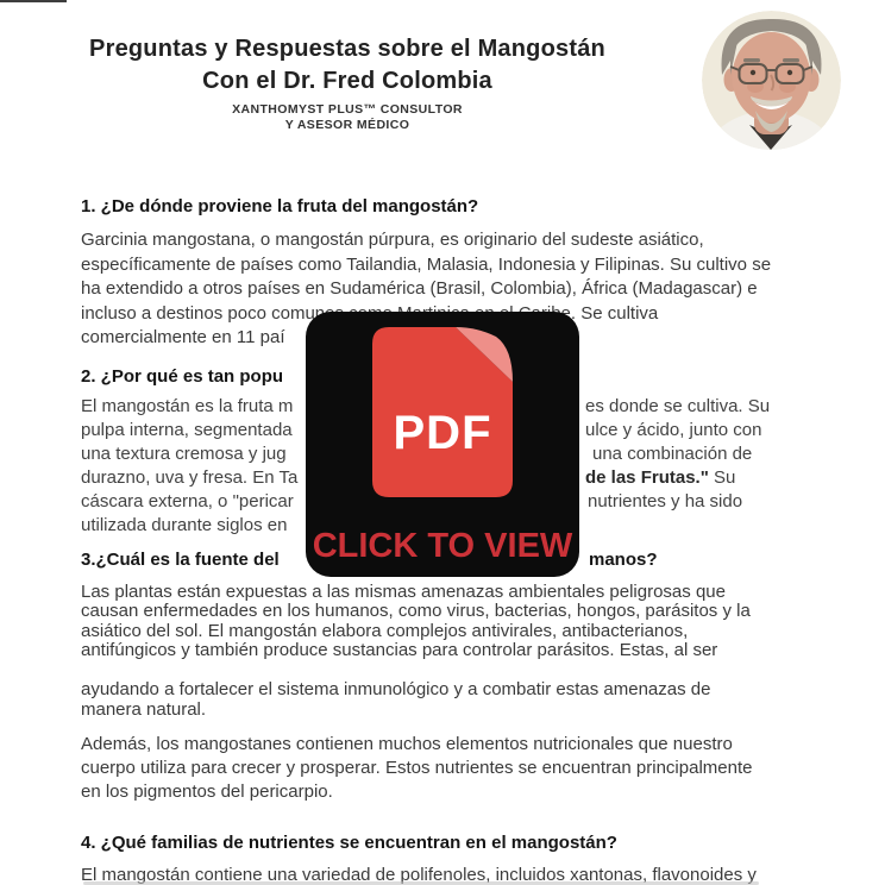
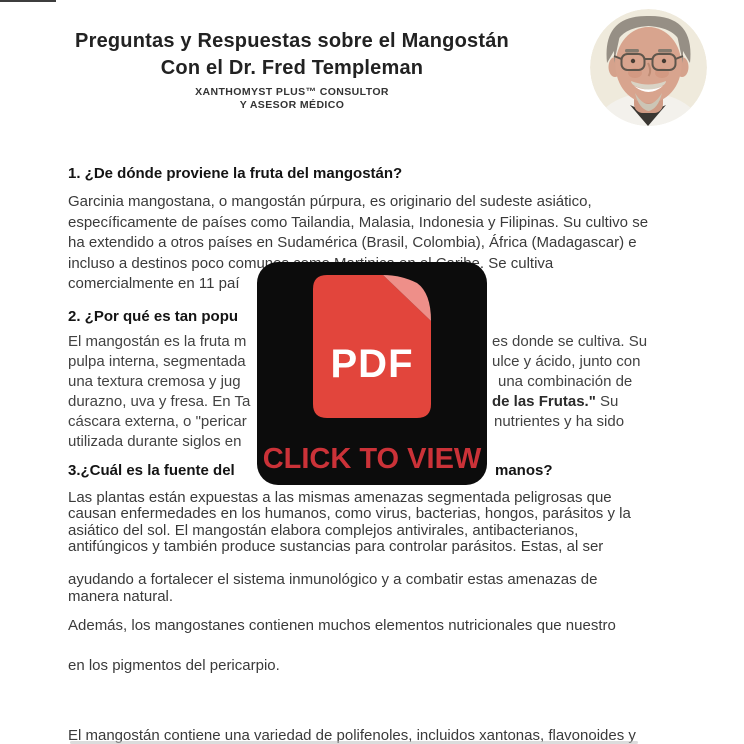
  Preguntas y Respuestas sobre el Mangostán
- Con el Dr. Fred Colombia
+ Con el Dr. Fred Templeman
  XANTHOMYST PLUS™ CONSULTOR
  Y ASESOR MÉDICO
  1. ¿De dónde proviene la fruta del mangostán?
  Garcinia mangostana, o mangostán púrpura, es originario del sudeste asiático,
  específicamente de países como Tailandia, Malasia, Indonesia y Filipinas. Su cultivo se
  ha extendido a otros países en Sudamérica (Brasil, Colombia), África (Madagascar) e
  comercialmente en 11 paí
  2. ¿Por qué es tan popu
  El mangostán es la fruta m
  es donde se cultiva. Su
  pulpa interna, segmentada
  ulce y ácido, junto con
  una textura cremosa y jug
  una combinación de
  durazno, uva y fresa. En Ta
  de las Frutas." Su
  cáscara externa, o "pericar
  nutrientes y ha sido
  utilizada durante siglos en
  3.¿Cuál es la fuente del
  manos?
- Las plantas están expuestas a las mismas amenazas ambientales peligrosas que
+ Las plantas están expuestas a las mismas amenazas segmentada peligrosas que
  causan enfermedades en los humanos, como virus, bacterias, hongos, parásitos y la
  asiático del sol. El mangostán elabora complejos antivirales, antibacterianos,
  antifúngicos y también produce sustancias para controlar parásitos. Estas, al ser
  ayudando a fortalecer el sistema inmunológico y a combatir estas amenazas de
  manera natural.
  Además, los mangostanes contienen muchos elementos nutricionales que nuestro
- cuerpo utiliza para crecer y prosperar. Estos nutrientes se encuentran principalmente
  en los pigmentos del pericarpio.
- 4. ¿Qué familias de nutrientes se encuentran en el mangostán?
  El mangostán contiene una variedad de polifenoles, incluidos xantonas, flavonoides y
  PDF
  CLICK TO VIEW
